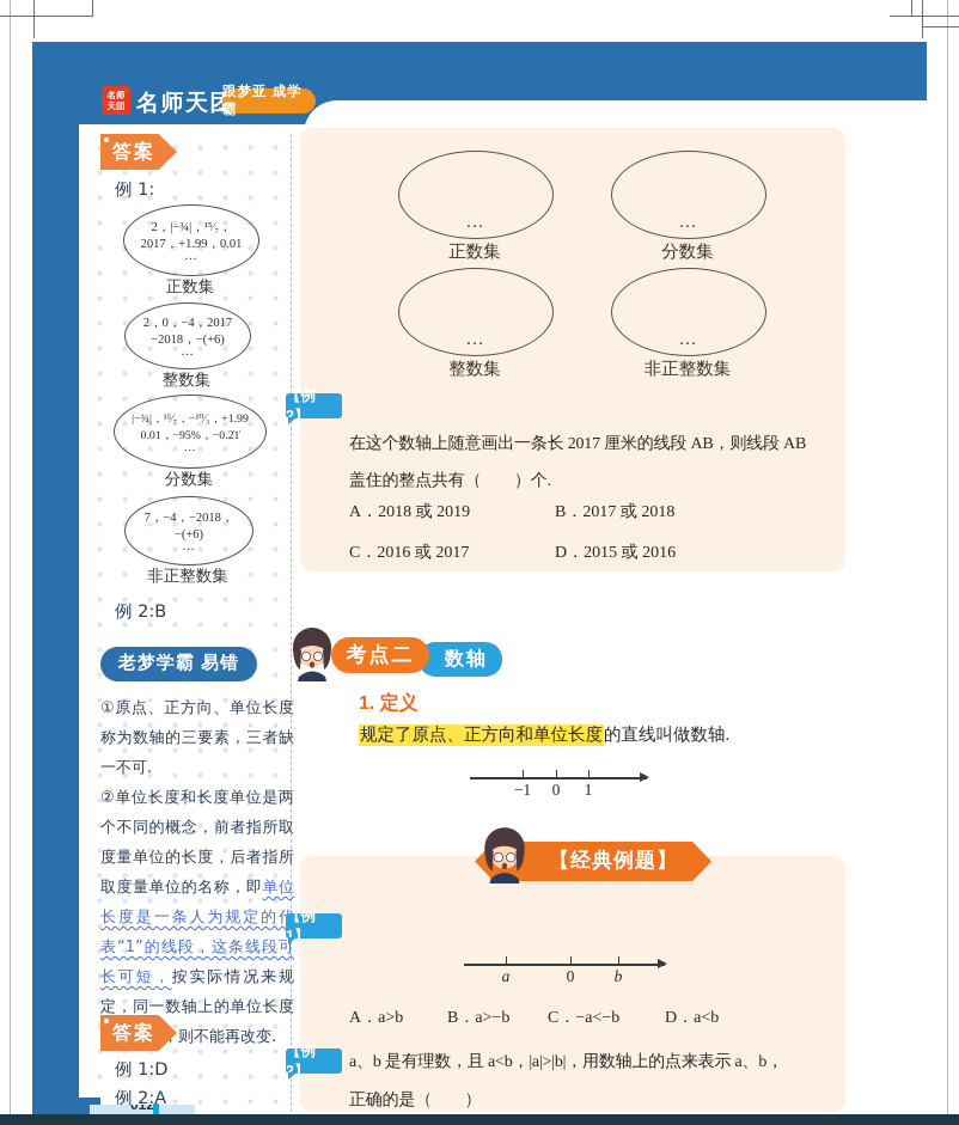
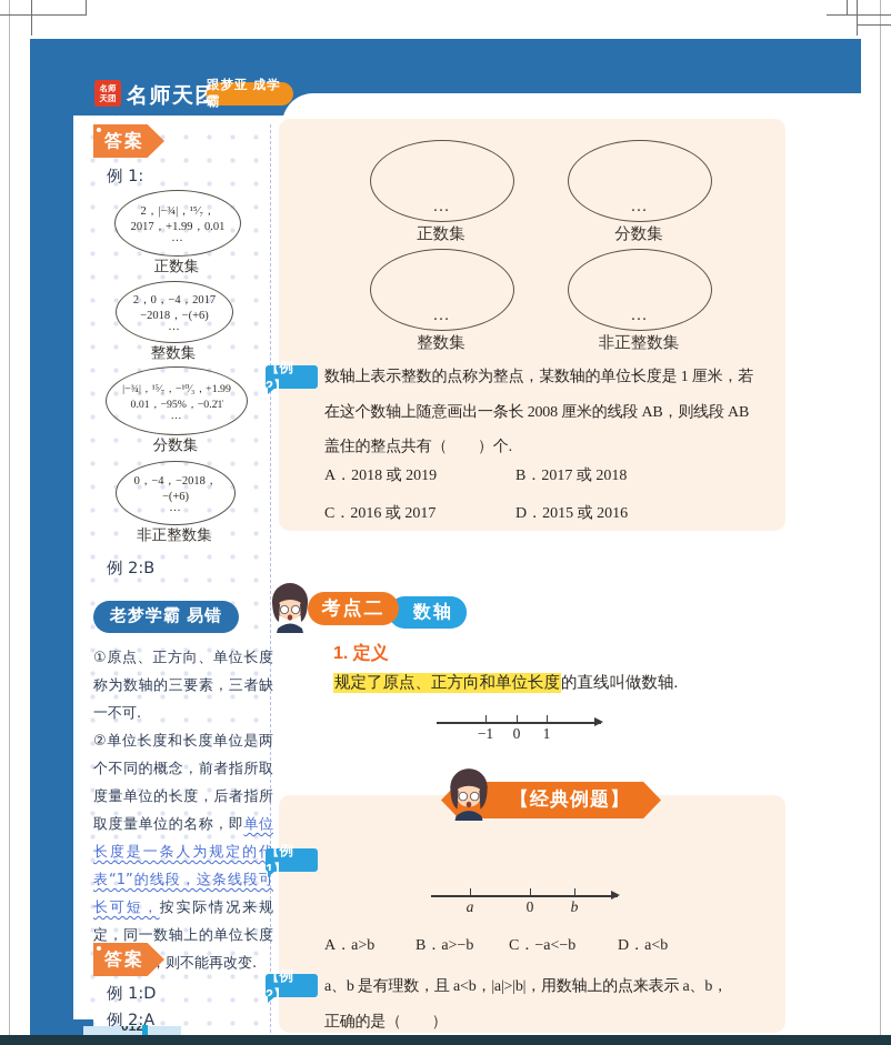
  名师
  天团
  名师天
  跟梦亚 成学霸
  答案
  例 1:
  2，|−¾|，¹⁵⁄₇，
  2017，+1.99，0.01
  …
  正数集
  2，0，−4，2017
  −2018，−(+6)
  …
  整数集
  |−¾|，¹⁵⁄₇，−¹⁰⁄₃，+1.99
  0.01，−95%，−0.2̇1̇
  …
  分数集
- 7，−4，−2018，
+ 0，−4，−2018，
  −(+6)
  …
  非正整数集
  例 2:B
  老梦学霸 易错
  ①原点、正方向、单位长度称为数轴的三要素，三者缺一不可.
  ②单位长度和长度单位是两个不同的概念，前者指所取度量单位的长度，后者指所取度量单位的名称，即单位长度是一条人为规定的表“1”的线段，这条线段可长可短，按实际情况来规定，同一数轴上的单位长度则不能再改变.
  答案
  例 1:D
  例 2:A
  …
  正数集
  …
  分数集
  …
  整数集
  …
  非正整数集
  【例 2】
+ 数轴上表示整数的点称为整点，某数轴的单位长度是 1 厘米，若
- 在这个数轴上随意画出一条长 2017 厘米的线段 AB，则线段 AB
+ 在这个数轴上随意画出一条长 2008 厘米的线段 AB，则线段 AB
  盖住的整点共有（ ）个.
  A．2018 或 2019
  B．2017 或 2018
  C．2016 或 2017
  D．2015 或 2016
  数轴
  考点二
  1. 定义
  规定了原点、正方向和单位长度的直线叫做数轴.
  −1
  0
  1
  【经典例题】
  【例 1】
  a
  0
  b
  A．a>b
  B．a>−b
  C．−a<−b
  D．a<b
  【例 2】
  a、b 是有理数，且 a<b，|a|>|b|，用数轴上的点来表示 a、b，
  正确的是（ ）
  012
